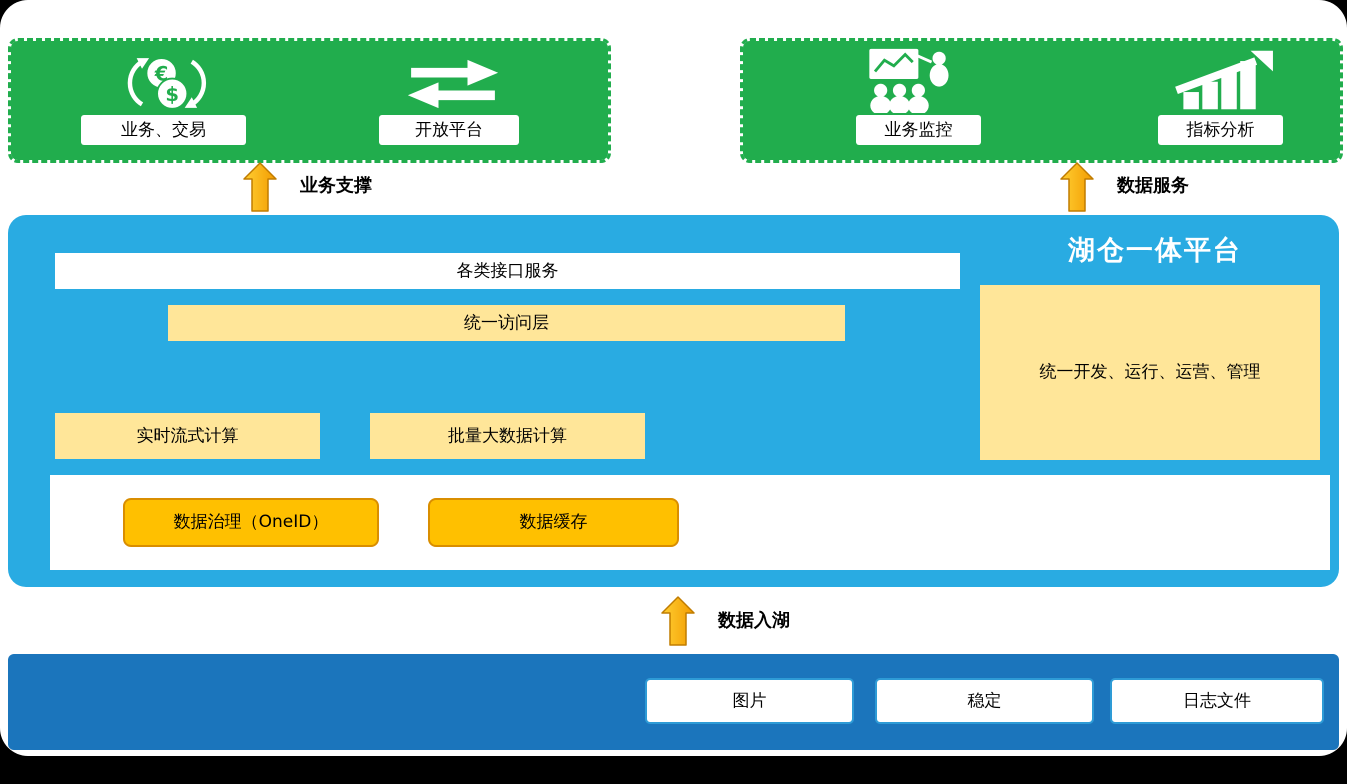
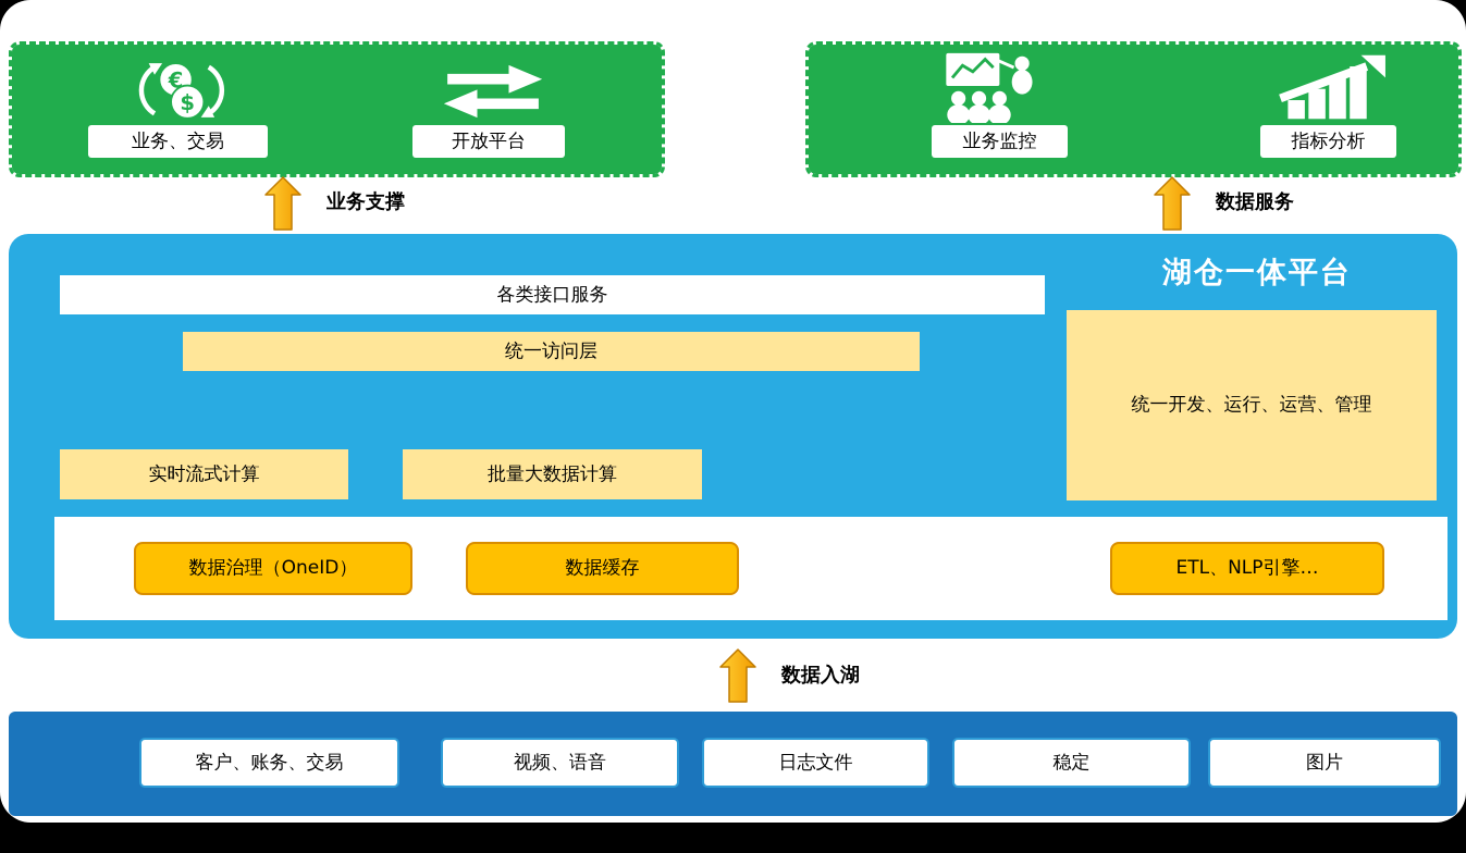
  €
  $
  业务、交易
  开放平台
  业务监控
  指标分析
  业务支撑
  数据服务
  湖仓一体平台
  各类接口服务
  统一访问层
  实时流式计算
  批量大数据计算
  统一开发、运行、运营、管理
  数据治理（OneID）
  数据缓存
+ ETL、NLP引擎…
  数据入湖
+ 客户、账务、交易
+ 视频、语音
- 图片
+ 日志文件
  稳定
- 日志文件
+ 图片
